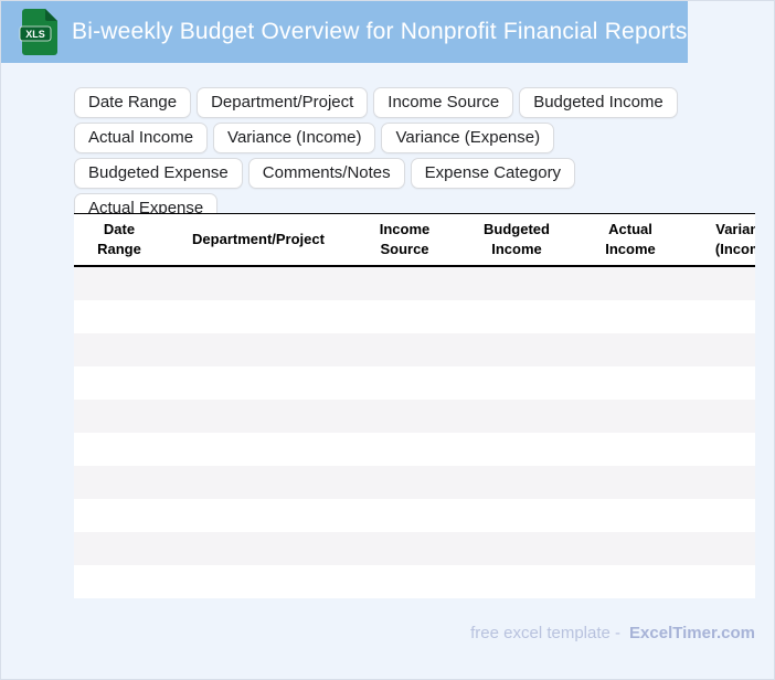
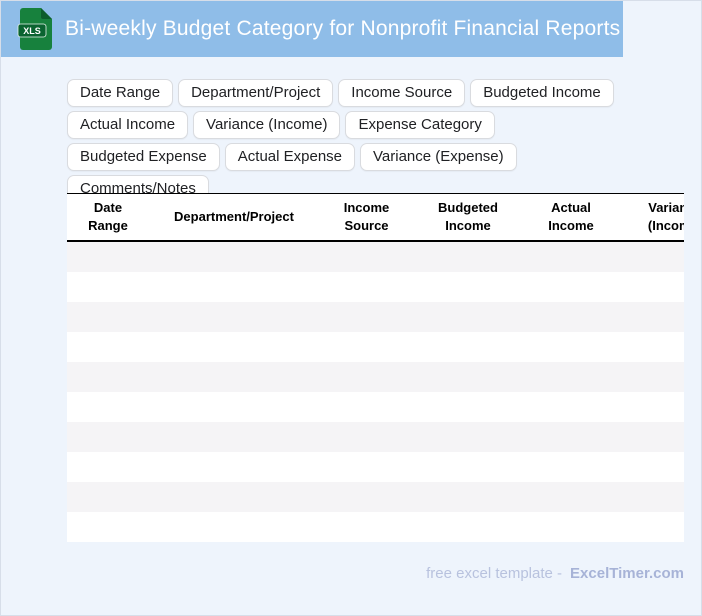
  XLS
- Bi-weekly Budget Overview for Nonprofit Financial Reports
+ Bi-weekly Budget Category for Nonprofit Financial Reports
  Date Range
  Department/Project
  Income Source
  Budgeted Income
  Actual Income
  Variance (Income)
- Variance (Expense)
+ Expense Category
  Budgeted Expense
- Comments/Notes
+ Actual Expense
- Expense Category
+ Variance (Expense)
- Actual Expense
+ Comments/Notes
  Date Range	Department/Project	Income Source	Budgeted Income	Actual Income	Varian (Inco
  free excel template - ExcelTimer.com
